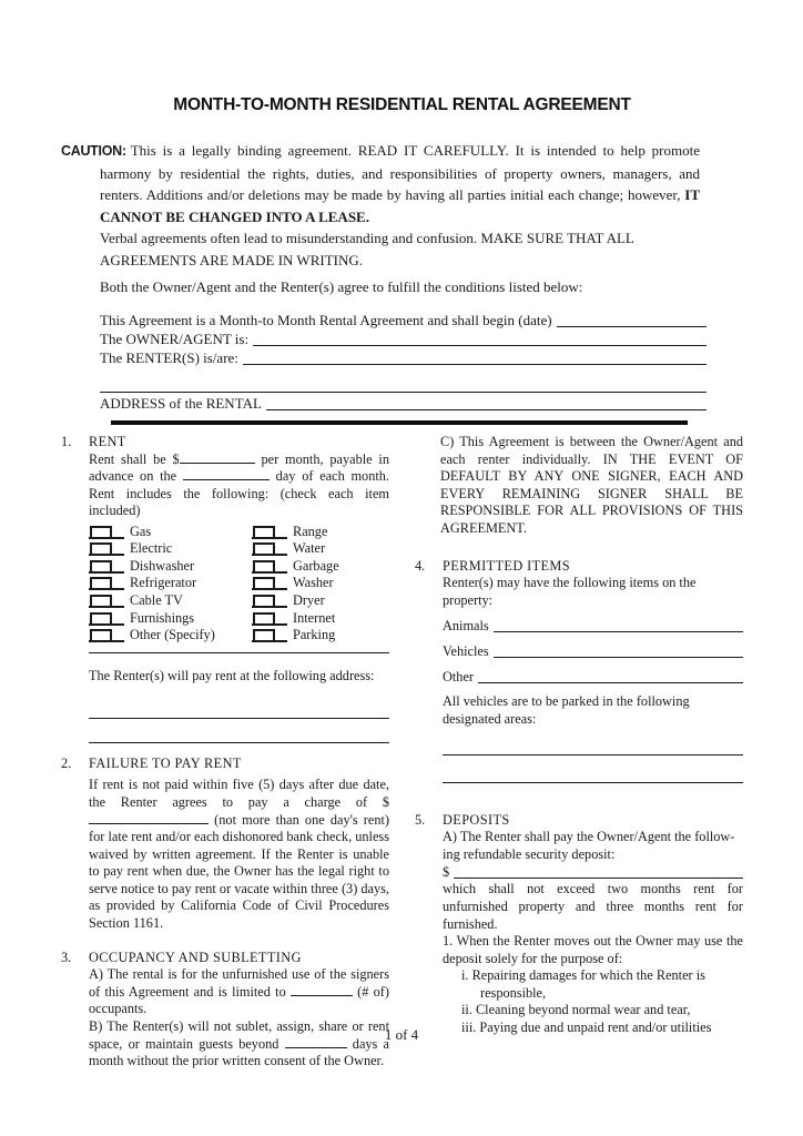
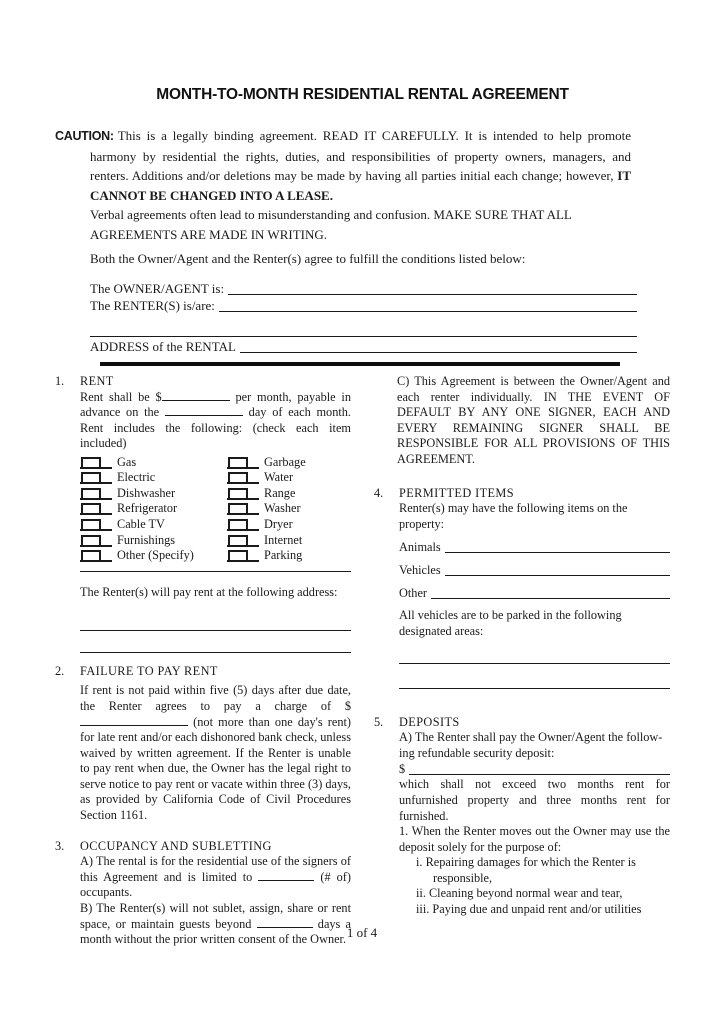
  MONTH-TO-MONTH RESIDENTIAL RENTAL AGREEMENT
  CAUTION: This is a legally binding agreement. READ IT CAREFULLY. It is intended to help promote harmony by residential the rights, duties, and responsibilities of property owners, managers, and renters. Additions and/or deletions may be made by having all parties initial each change; however, IT CANNOT BE CHANGED INTO A LEASE.
  Verbal agreements often lead to misunderstanding and confusion. MAKE SURE THAT ALL AGREEMENTS ARE MADE IN WRITING.
  Both the Owner/Agent and the Renter(s) agree to fulfill the conditions listed below:
- This Agreement is a Month-to Month Rental Agreement and shall begin (date)
  The OWNER/AGENT is:
  The RENTER(S) is/are:
  ADDRESS of the RENTAL
  1.
  RENT
  Rent shall be $ per month, payable in advance on the day of each month. Rent includes the following: (check each item included)
  Gas
- Range
+ Garbage
  Electric
  Water
  Dishwasher
- Garbage
+ Range
  Refrigerator
  Washer
  Cable TV
  Dryer
  Furnishings
  Internet
  Other (Specify)
  Parking
  The Renter(s) will pay rent at the following address:
  2.
  FAILURE TO PAY RENT
  If rent is not paid within five (5) days after due date, the Renter agrees to pay a charge of $ (not more than one day's rent) for late rent and/or each dishonored bank check, unless waived by written agreement. If the Renter is unable to pay rent when due, the Owner has the legal right to serve notice to pay rent or vacate within three (3) days, as provided by California Code of Civil Procedures Section 1161.
  3.
  OCCUPANCY AND SUBLETTING
- A) The rental is for the unfurnished use of the signers of this Agreement and is limited to (# of) occupants.
+ A) The rental is for the residential use of the signers of this Agreement and is limited to (# of) occupants.
  B) The Renter(s) will not sublet, assign, share or rent space, or maintain guests beyond days a month without the prior written consent of the Owner.
  C) This Agreement is between the Owner/Agent and each renter individually. IN THE EVENT OF DEFAULT BY ANY ONE SIGNER, EACH AND EVERY REMAINING SIGNER SHALL BE RESPONSIBLE FOR ALL PROVISIONS OF THIS AGREEMENT.
  4.
  PERMITTED ITEMS
  Renter(s) may have the following items on the property:
  Animals
  Vehicles
  Other
  All vehicles are to be parked in the following designated areas:
  5.
  DEPOSITS
  A) The Renter shall pay the Owner/Agent the follow-
  ing refundable security deposit:
  $
  which shall not exceed two months rent for unfurnished property and three months rent for furnished.
  1. When the Renter moves out the Owner may use the deposit solely for the purpose of:
  i. Repairing damages for which the Renter is responsible,
  ii. Cleaning beyond normal wear and tear,
  iii. Paying due and unpaid rent and/or utilities
  1 of 4
